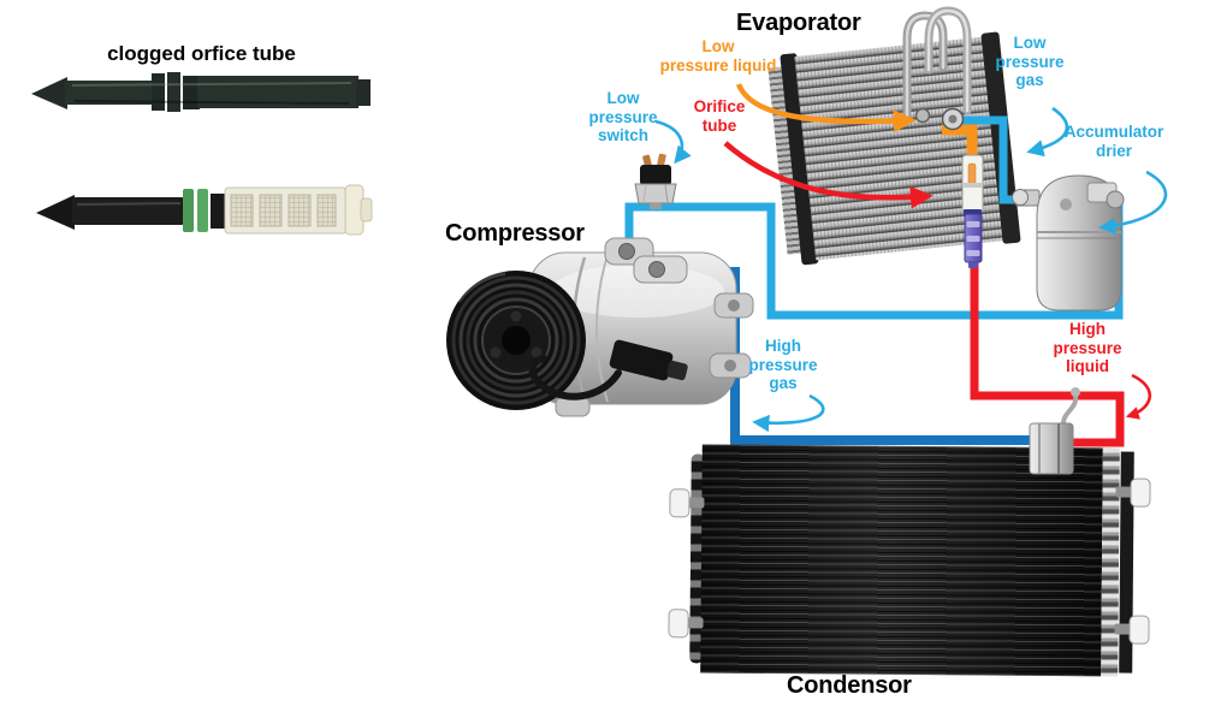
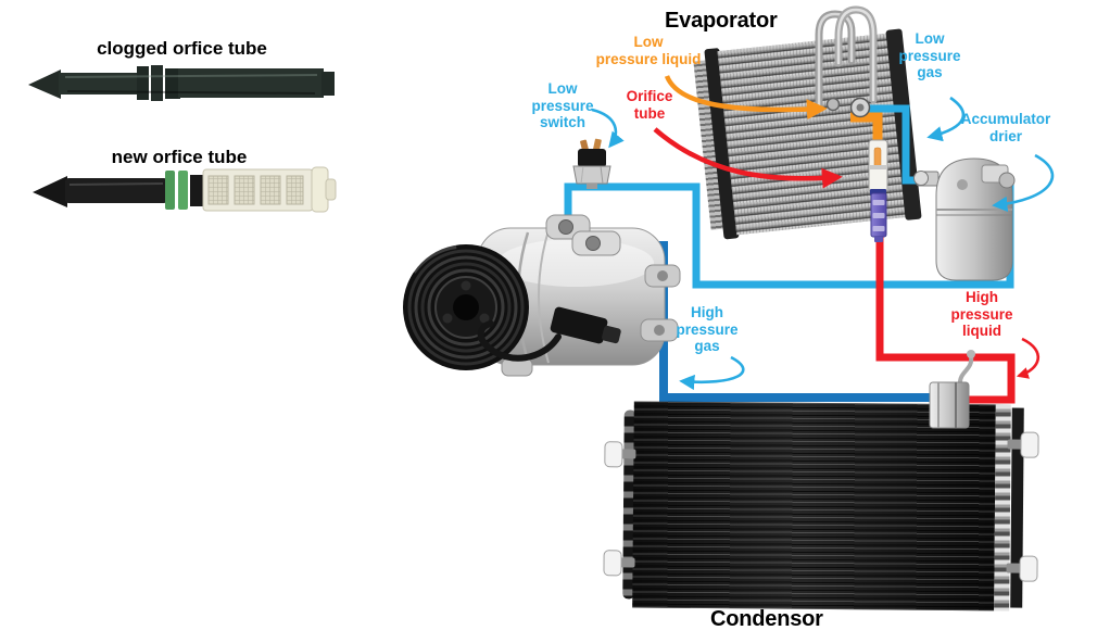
  clogged orfice tube
+ new orfice tube
  Evaporator
- Compressor
  Condensor
  Low
  pressure liquid
  Low
  pressure
  gas
  Low
  pressure
  switch
  Orifice
  tube
  Accumulator
  drier
  High
  pressure
  gas
  High
  pressure
  liquid
